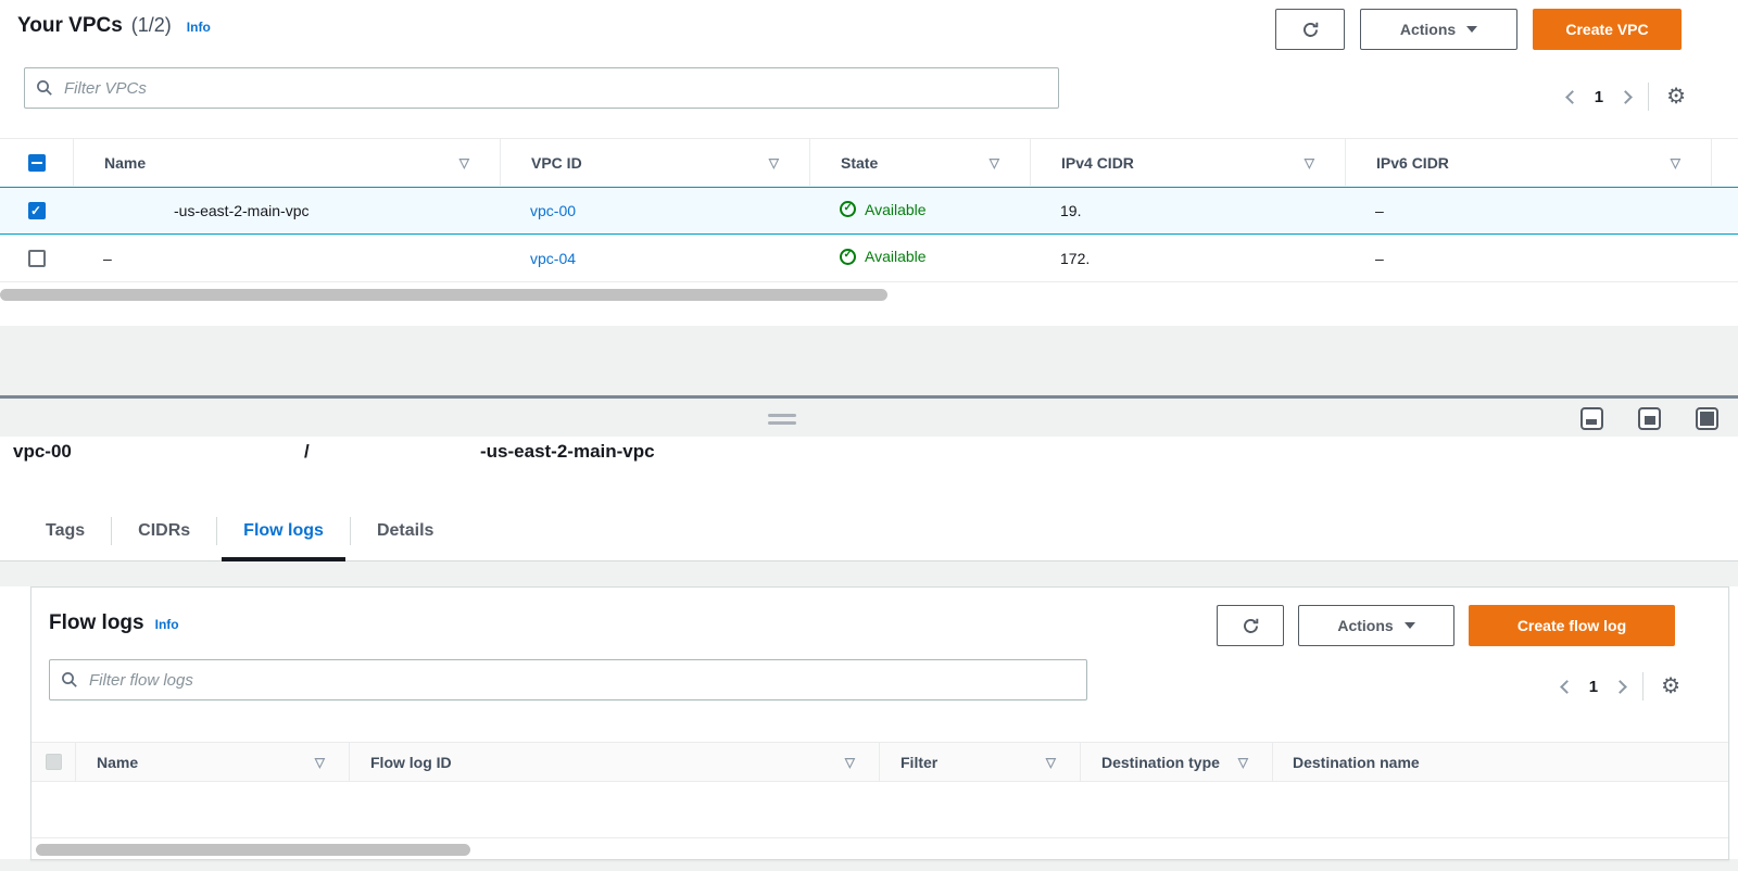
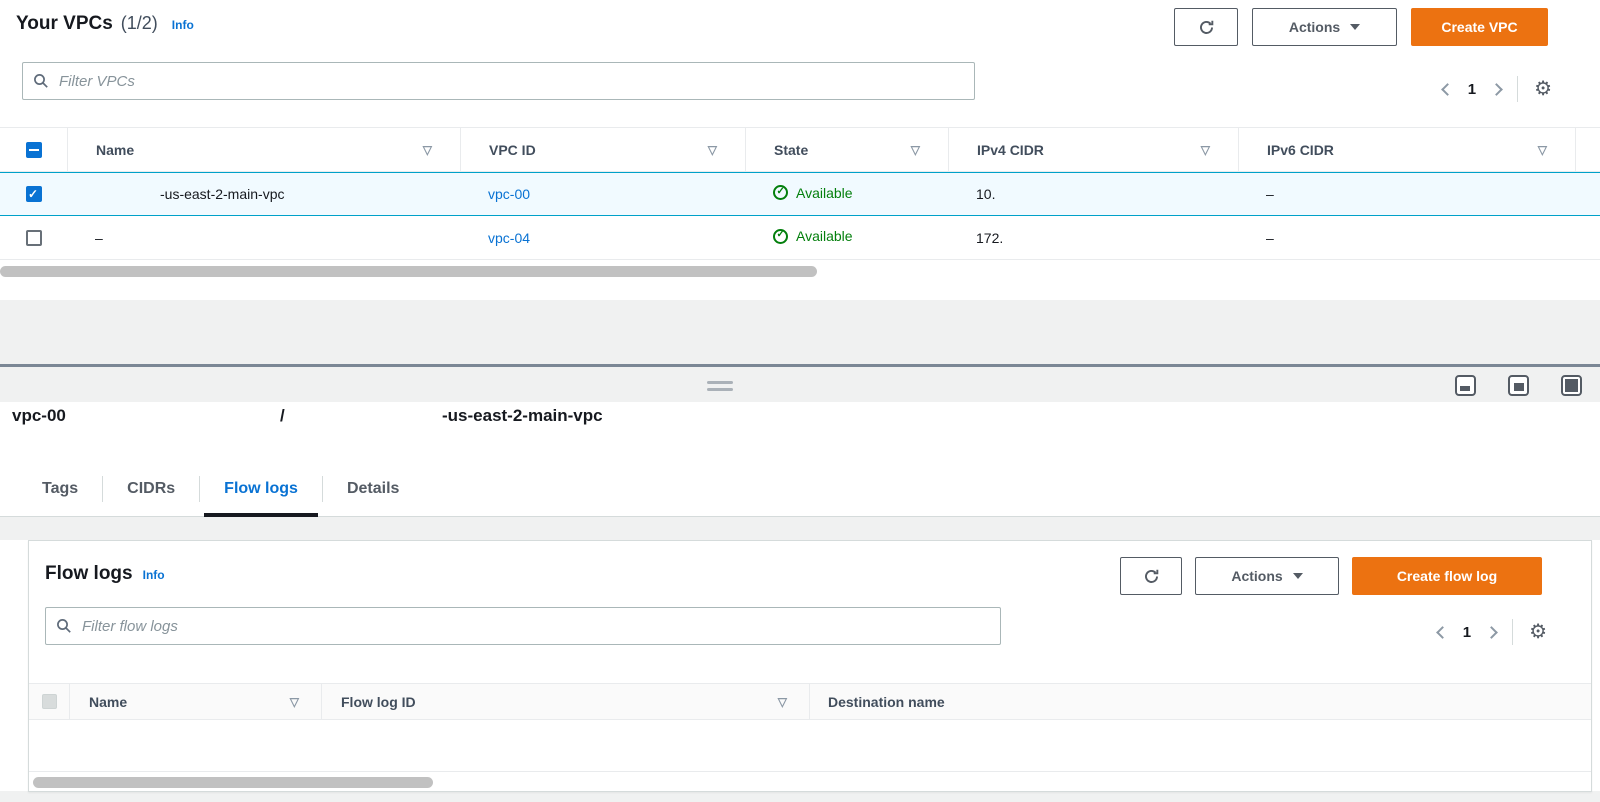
  Your VPCs
  (1/2)
  Info
  Actions
  Create VPC
  Filter VPCs
  1
  Name
  VPC ID
  State
  IPv4 CIDR
  IPv6 CIDR
  -us-east-2-main-vpc
  vpc-00
  Available
- 19.
+ 10.
  –
  –
  vpc-04
  Available
  172.
  –
  vpc-00
  /
  -us-east-2-main-vpc
  Tags
  CIDRs
  Flow logs
  Details
  Flow logs
  Info
  Actions
  Create flow log
  Filter flow logs
  1
  Name
  Flow log ID
- Filter
- Destination type
  Destination name
